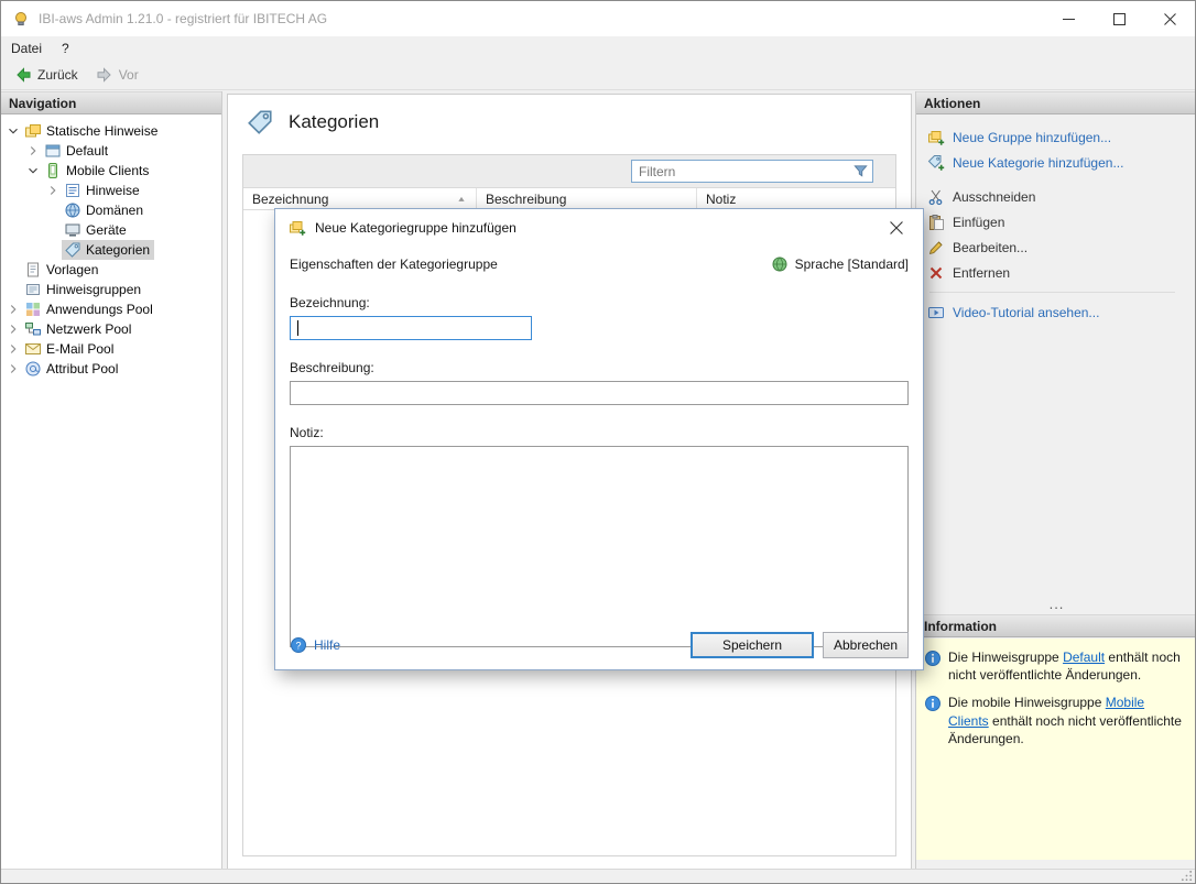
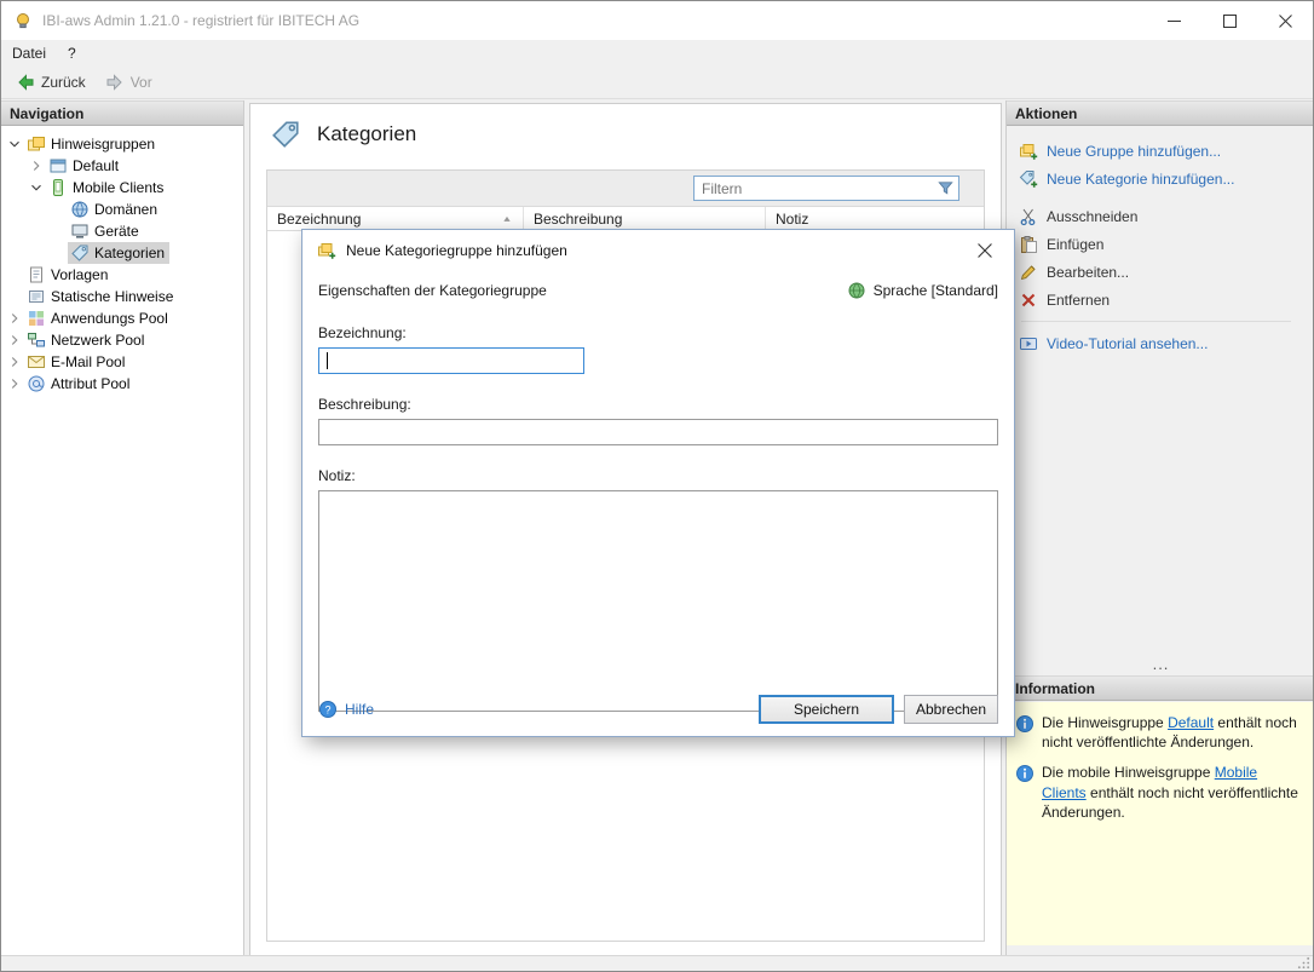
  IBI-aws Admin 1.21.0 - registriert für IBITECH AG
  Datei
  ?
  Zurück
  Vor
  Navigation
- Statische Hinweise
+ Hinweisgruppen
  Default
  Mobile Clients
- Hinweise
  Domänen
  Geräte
  Kategorien
  Vorlagen
- Hinweisgruppen
+ Statische Hinweise
  Anwendungs Pool
  Netzwerk Pool
  E-Mail Pool
  Attribut Pool
  Kategorien
  Filtern
  Bezeichnung
  Beschreibung
  Notiz
  Aktionen
  Neue Gruppe hinzufügen...
  Neue Kategorie hinzufügen...
  Ausschneiden
  Einfügen
  Bearbeiten...
  Entfernen
  Video-Tutorial ansehen...
  ...
  Information
  Die Hinweisgruppe Default enthält noch nicht veröffentlichte Änderungen.
  Die mobile Hinweisgruppe Mobile Clients enthält noch nicht veröffentlichte Änderungen.
  Neue Kategoriegruppe hinzufügen
  Eigenschaften der Kategoriegruppe
  Sprache [Standard]
  Bezeichnung:
  Beschreibung:
  Notiz:
  ?
  Hilfe
  Speichern
  Abbrechen
